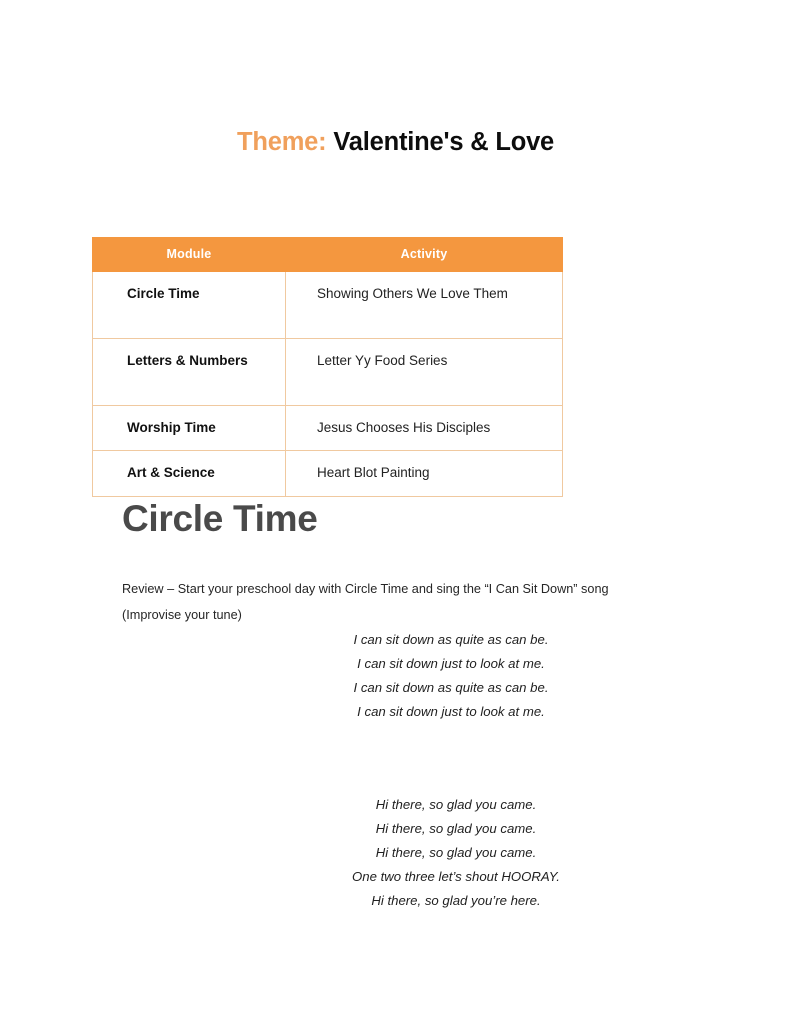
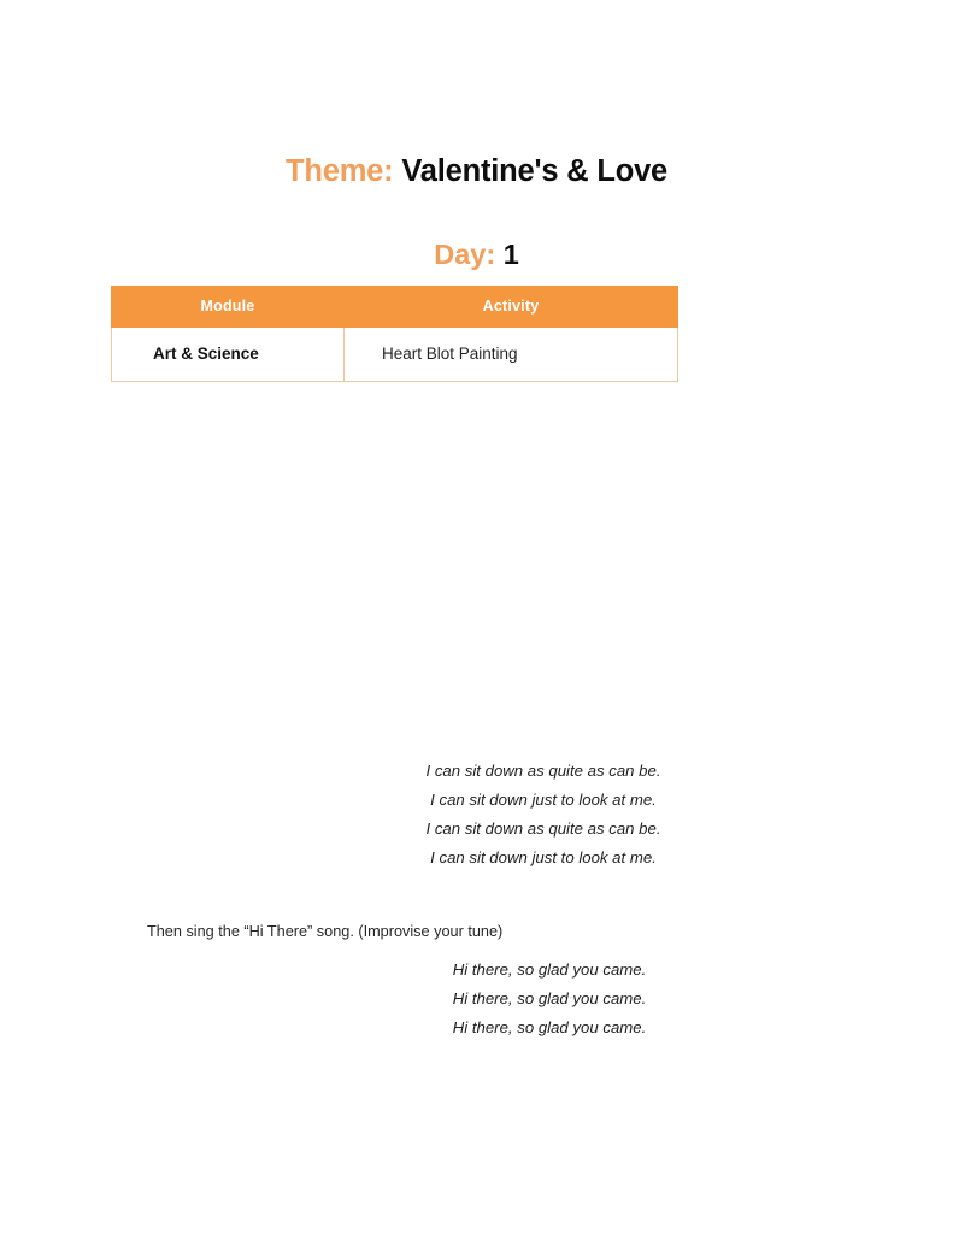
  Theme: Valentine's & Love
+ Day: 1
  Module	Activity
- Circle Time	Showing Others We Love Them
- Letters & Numbers	Letter Yy Food Series
- Worship Time	Jesus Chooses His Disciples
  Art & Science	Heart Blot Painting
- Circle Time
- Review – Start your preschool day with Circle Time and sing the “I Can Sit Down” song (Improvise your tune)
  I can sit down as quite as can be.
  I can sit down just to look at me.
  I can sit down as quite as can be.
  I can sit down just to look at me.
+ Then sing the “Hi There” song. (Improvise your tune)
  Hi there, so glad you came.
  Hi there, so glad you came.
  Hi there, so glad you came.
- One two three let’s shout HOORAY.
- Hi there, so glad you’re here.
